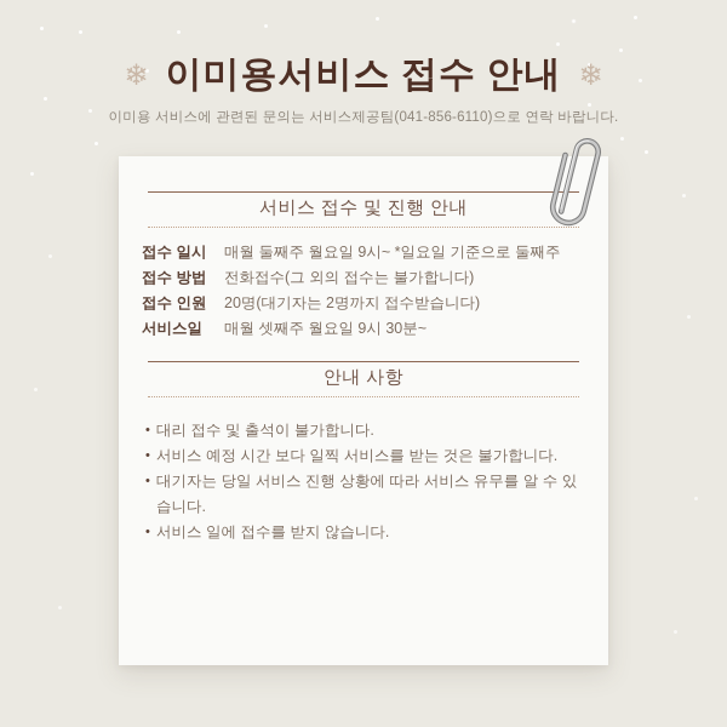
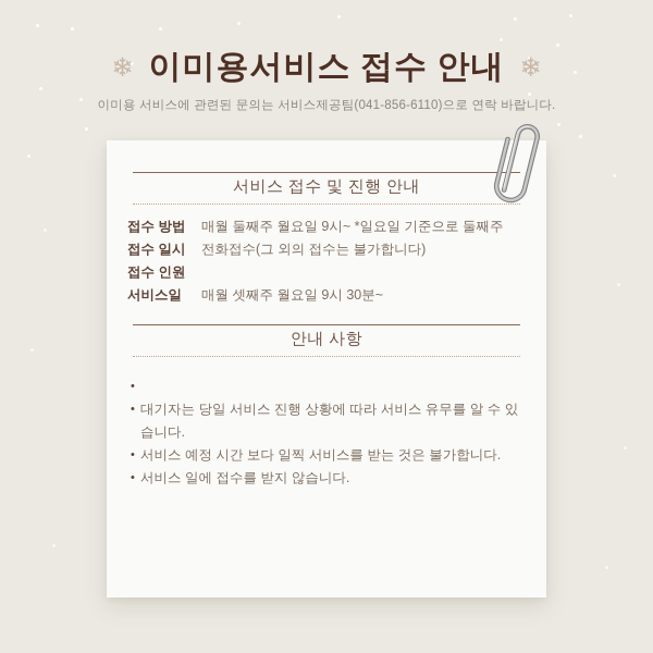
  ❄
  이미용서비스 접수 안내
  ❄
  이미용 서비스에 관련된 문의는 서비스제공팀(041-856-6110)으로 연락 바랍니다.
  서비스 접수 및 진행 안내
- 접수 일시
+ 접수 방법
  매월 둘째주 월요일 9시~ *일요일 기준으로 둘째주
- 접수 방법
+ 접수 일시
  전화접수(그 외의 접수는 불가합니다)
  접수 인원
- 20명(대기자는 2명까지 접수받습니다)
  서비스일
  매월 셋째주 월요일 9시 30분~
  안내 사항
  •
- 대리 접수 및 출석이 불가합니다.
  •
- 서비스 예정 시간 보다 일찍 서비스를 받는 것은 불가합니다.
+ 대기자는 당일 서비스 진행 상황에 따라 서비스 유무를 알 수 있습니다.
  •
- 대기자는 당일 서비스 진행 상황에 따라 서비스 유무를 알 수 있습니다.
+ 서비스 예정 시간 보다 일찍 서비스를 받는 것은 불가합니다.
  •
  서비스 일에 접수를 받지 않습니다.
